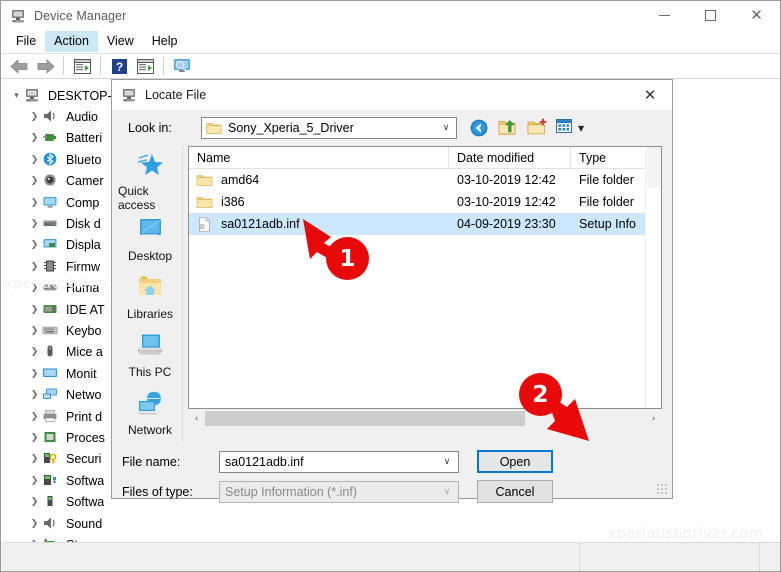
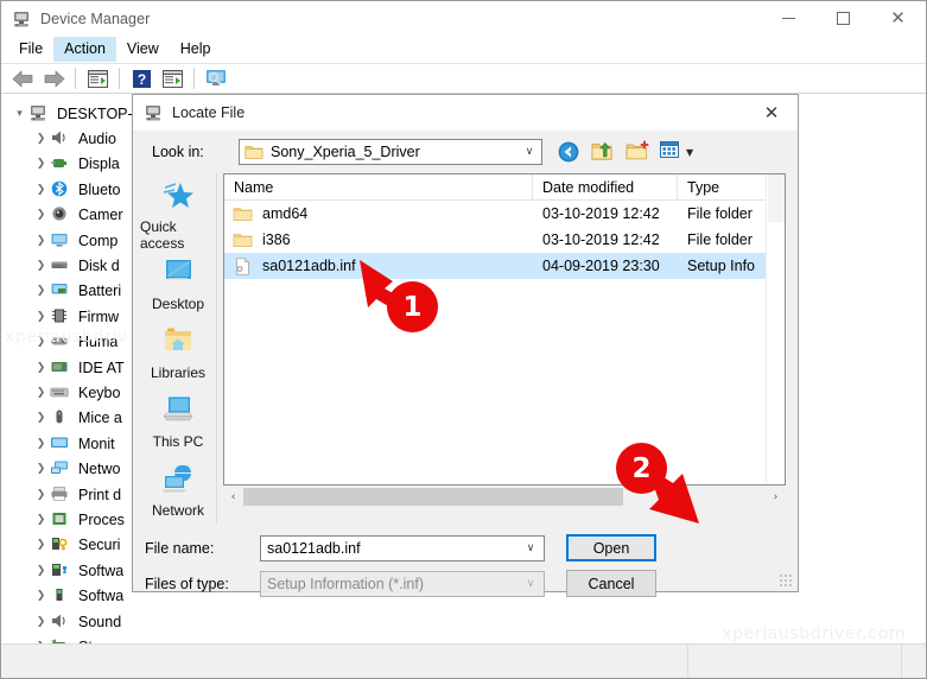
  Device Manager
  ✕
  File
  Action
  View
  Help
  ?
  ▾
  DESKTOP-
  ❯
  Audio
  ❯
- Batteri
+ Displa
  ❯
  Blueto
  ❯
  Camer
  ❯
  Comp
  ❯
  Disk d
  ❯
- Displa
+ Batteri
  ❯
  Firmw
  ❯
  Huma
  ❯
  IDE AT
  ❯
  Keybo
  ❯
  Mice a
  ❯
  Monit
  ❯
  Netwo
  ❯
  Print d
  ❯
  Proces
  ❯
  Securi
  ❯
  Softwa
  ❯
  Softwa
  ❯
  Sound
  xperiausbdriv
  xperiausbdriver.com
  Locate File
  ✕
  Look in:
  Sony_Xperia_5_Driver
  ∨
  ▼
  Quick access
  Desktop
  Libraries
  This PC
  Network
  Name
  ⌃
  Date modified
  Type
  amd64
  03-10-2019 12:42
  File folder
  i386
  03-10-2019 12:42
  File folder
  sa0121adb.inf
  04-09-2019 23:30
  Setup Info
  ‹
  ›
  File name:
  sa0121adb.inf
  ∨
  Open
  Files of type:
  Setup Information (*.inf)
  ∨
  Cancel
  1
  2
